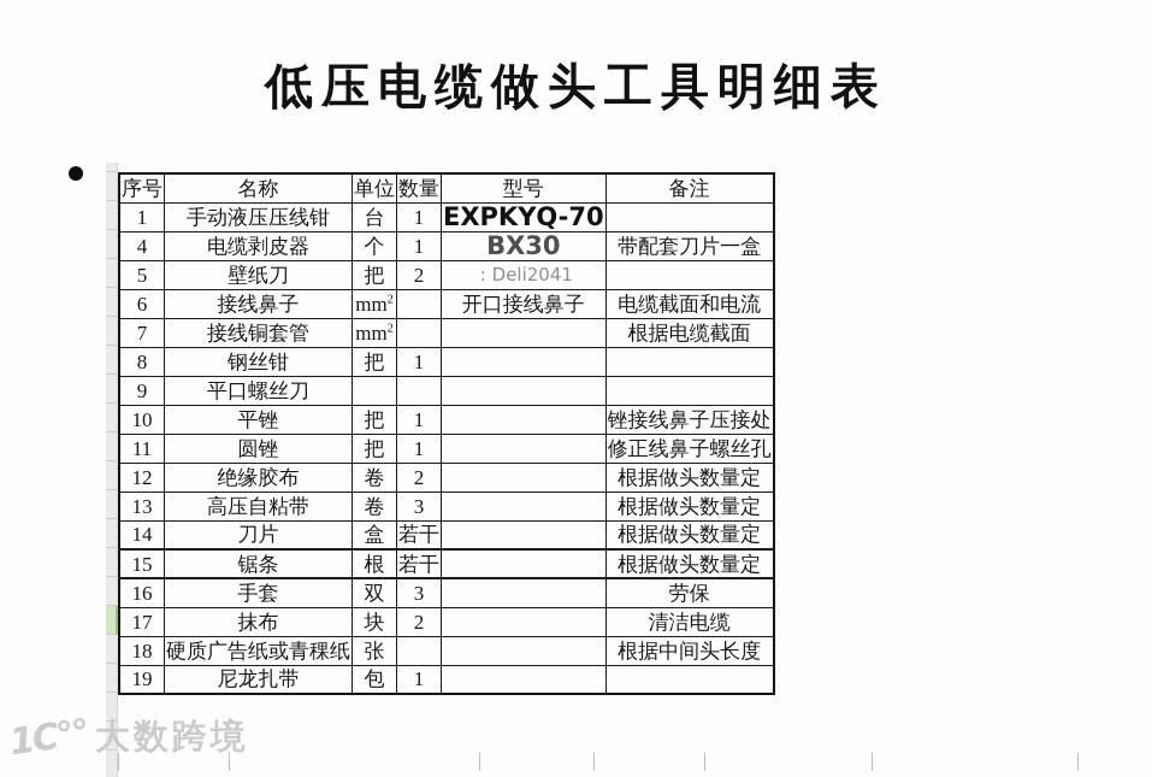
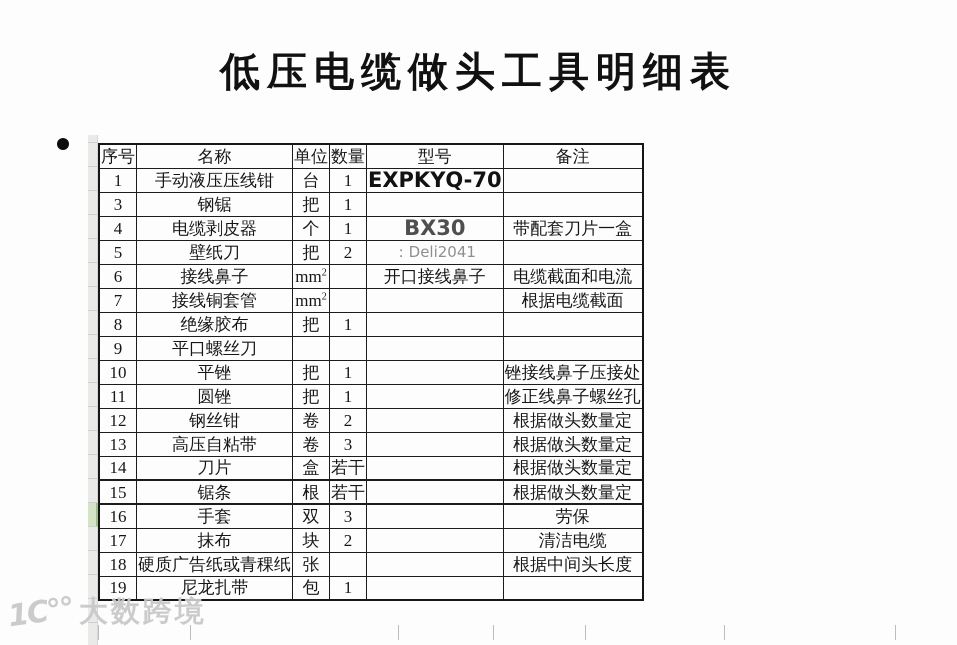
  低压电缆做头工具明细表
  序号	名称	单位	数量	型号	备注
  1	手动液压压线钳	台	1	EXPKYQ-70
+ 3	钢锯	把	1
  4	电缆剥皮器	个	1	BX30	带配套刀片一盒
  5	壁纸刀	把	2	：Deli2041
  6	接线鼻子	mm2		开口接线鼻子	电缆截面和电流
  7	接线铜套管	mm2			根据电缆截面
- 8	钢丝钳	把	1
+ 8	绝缘胶布	把	1
  9	平口螺丝刀
  10	平锉	把	1		锉接线鼻子压接处
  11	圆锉	把	1		修正线鼻子螺丝孔
- 12	绝缘胶布	卷	2		根据做头数量定
+ 12	钢丝钳	卷	2		根据做头数量定
  13	高压自粘带	卷	3		根据做头数量定
  14	刀片	盒	若干		根据做头数量定
  15	锯条	根	若干		根据做头数量定
  16	手套	双	3		劳保
  17	抹布	块	2		清洁电缆
  18	硬质广告纸或青稞纸	张			根据中间头长度
  19	尼龙扎带	包	1
  大数跨境
